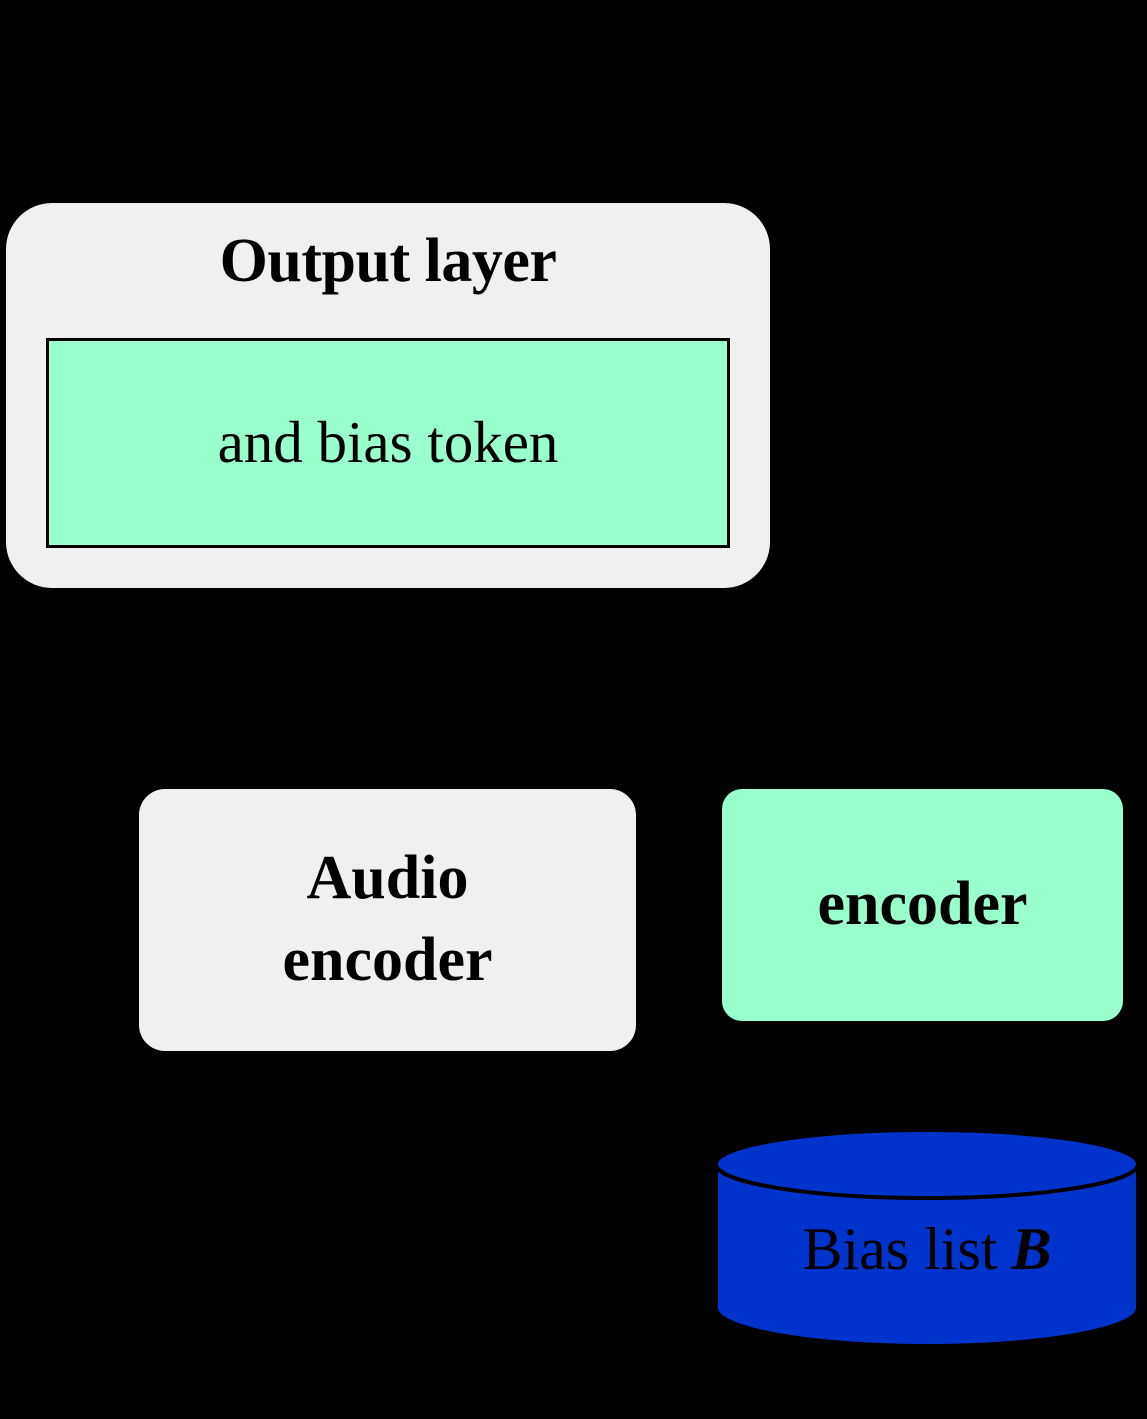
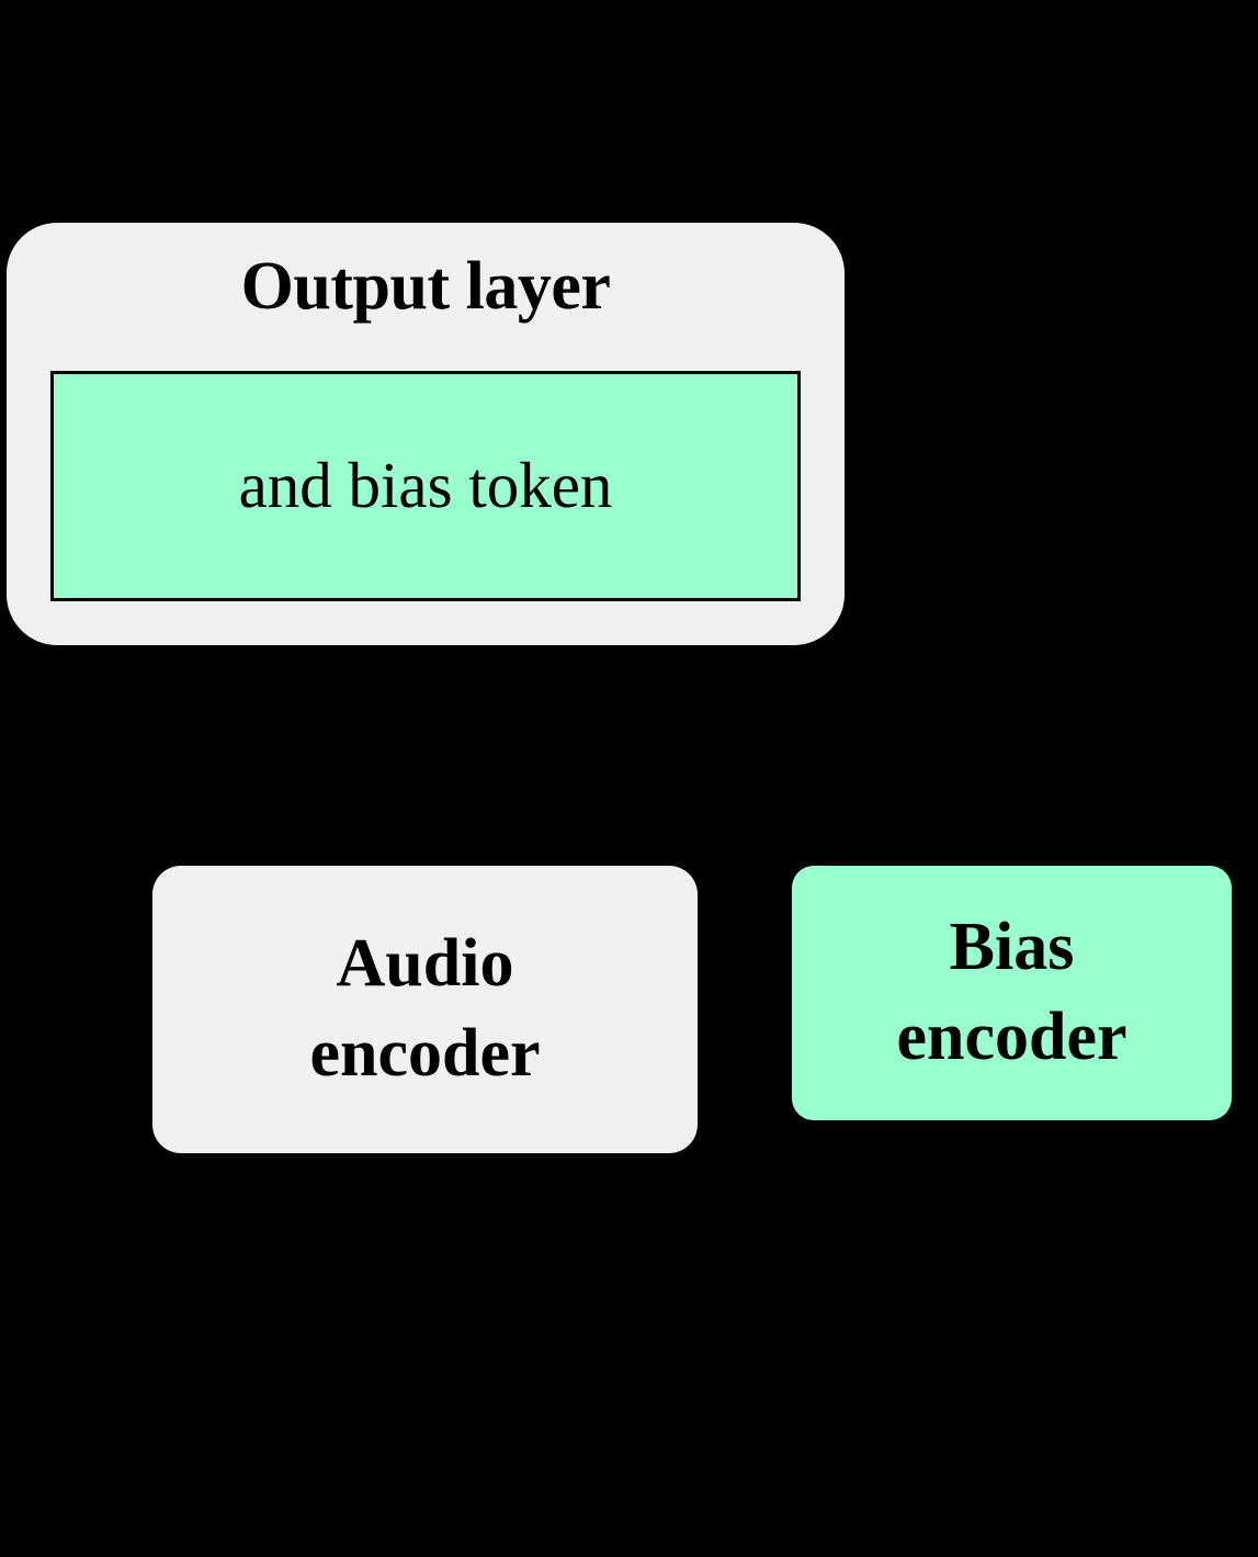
  Output layer
  and bias token
  Audio
  encoder
+ Bias
  encoder
- Bias list
- B
